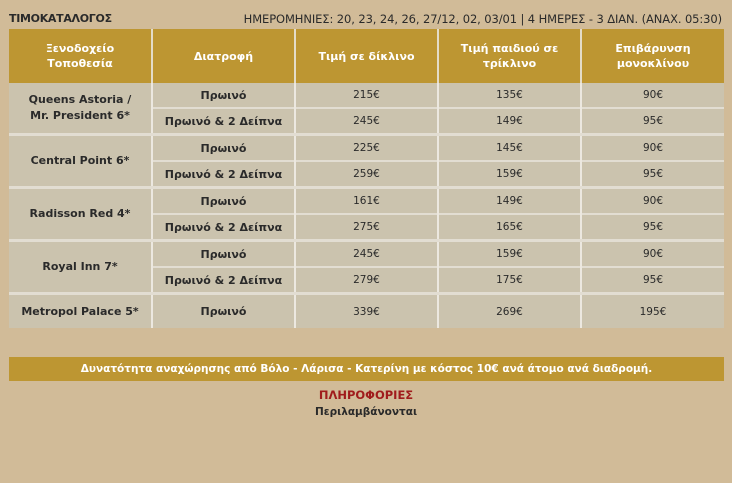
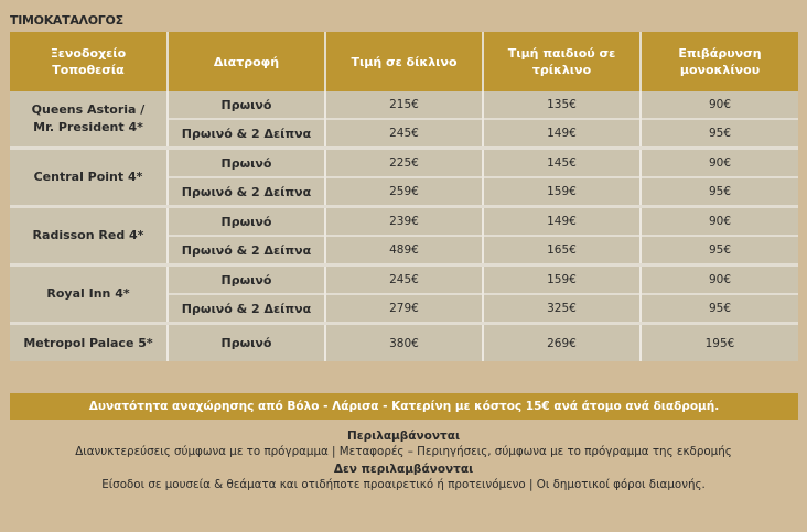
  ΤΙΜΟΚΑΤΑΛΟΓΟΣ
- ΗΜΕΡΟΜΗΝΙΕΣ: 20, 23, 24, 26, 27/12, 02, 03/01 | 4 ΗΜΕΡΕΣ - 3 ΔΙΑΝ. (ΑΝΑΧ. 05:30)
  ΞενοδοχείοΤοποθεσία	Διατροφή	Τιμή σε δίκλινο	Τιμή παιδιού σετρίκλινο	Επιβάρυνσημονοκλίνου
- Queens Astoria /Mr. President 6*	Πρωινό	215€	135€	90€
+ Queens Astoria /Mr. President 4*	Πρωινό	215€	135€	90€
  Πρωινό & 2 Δείπνα	245€	149€	95€
- Central Point 6*	Πρωινό	225€	145€	90€
+ Central Point 4*	Πρωινό	225€	145€	90€
  Πρωινό & 2 Δείπνα	259€	159€	95€
- Radisson Red 4*	Πρωινό	161€	149€	90€
+ Radisson Red 4*	Πρωινό	239€	149€	90€
- Πρωινό & 2 Δείπνα	275€	165€	95€
+ Πρωινό & 2 Δείπνα	489€	165€	95€
- Royal Inn 7*	Πρωινό	245€	159€	90€
+ Royal Inn 4*	Πρωινό	245€	159€	90€
- Πρωινό & 2 Δείπνα	279€	175€	95€
+ Πρωινό & 2 Δείπνα	279€	325€	95€
- Metropol Palace 5*	Πρωινό	339€	269€	195€
+ Metropol Palace 5*	Πρωινό	380€	269€	195€
- Δυνατότητα αναχώρησης από Βόλο - Λάρισα - Κατερίνη με κόστος 10€ ανά άτομο ανά διαδρομή.
+ Δυνατότητα αναχώρησης από Βόλο - Λάρισα - Κατερίνη με κόστος 15€ ανά άτομο ανά διαδρομή.
- ΠΛΗΡΟΦΟΡΙΕΣ
  Περιλαμβάνονται
+ Διανυκτερεύσεις σύμφωνα με το πρόγραμμα | Μεταφορές – Περιηγήσεις, σύμφωνα με το πρόγραμμα της εκδρομής
+ Δεν περιλαμβάνονται
+ Είσοδοι σε μουσεία & θεάματα και οτιδήποτε προαιρετικό ή προτεινόμενο | Οι δημοτικοί φόροι διαμονής.
